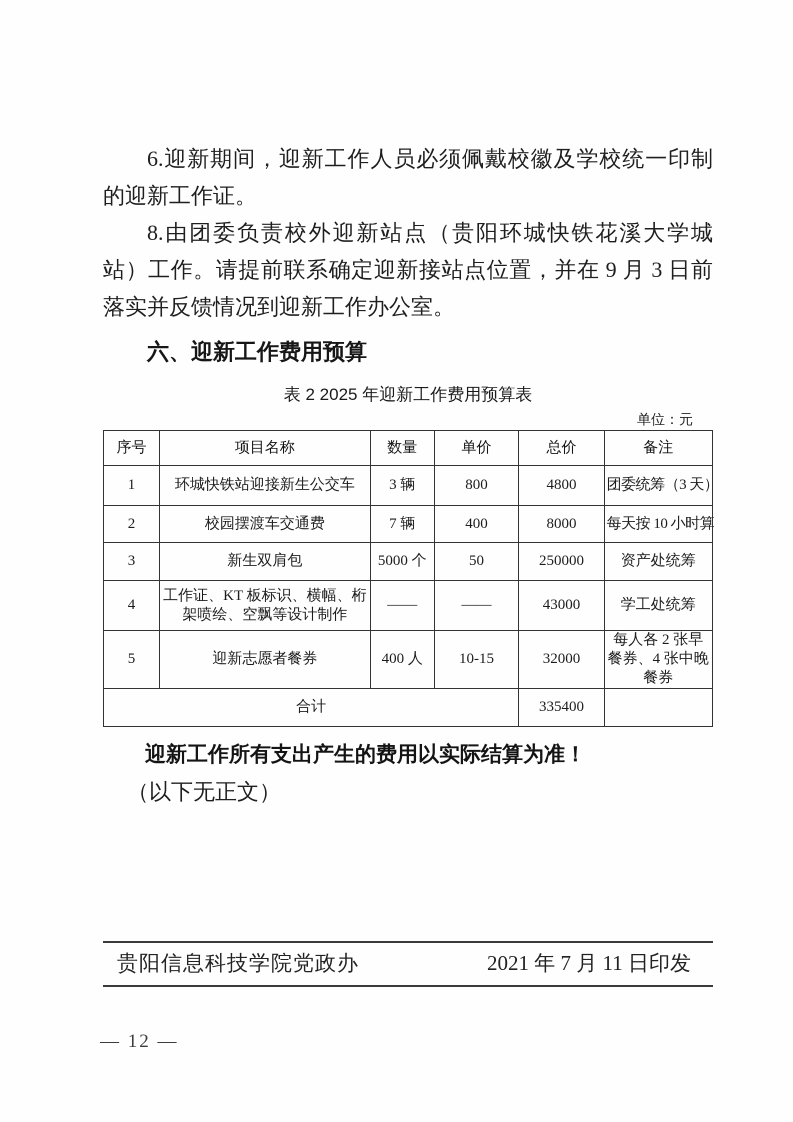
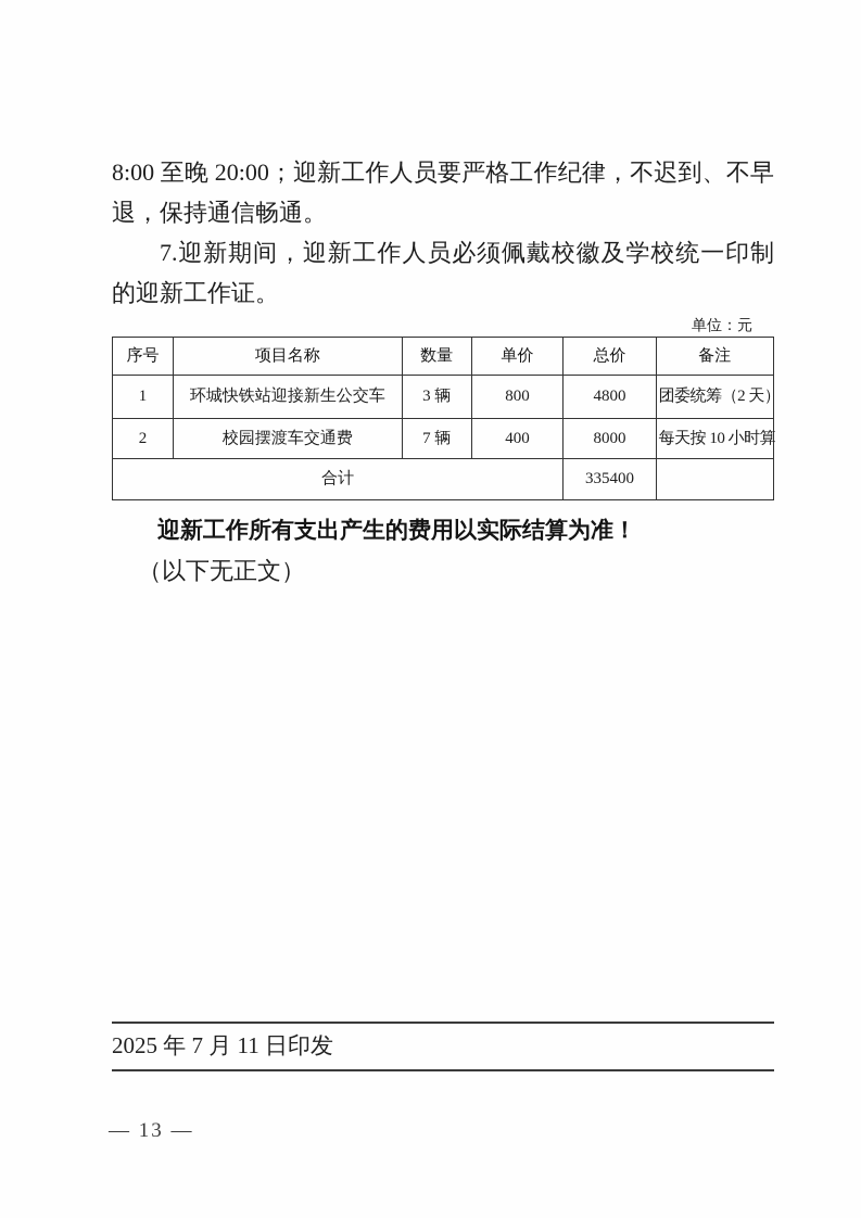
+ 8:00 至晚 20:00；迎新工作人员要严格工作纪律，不迟到、不早退，保持通信畅通。
- 6.迎新期间，迎新工作人员必须佩戴校徽及学校统一印制的迎新工作证。
+ 7.迎新期间，迎新工作人员必须佩戴校徽及学校统一印制的迎新工作证。
- 8.由团委负责校外迎新站点（贵阳环城快铁花溪大学城站）工作。请提前联系确定迎新接站点位置，并在 9 月 3 日前落实并反馈情况到迎新工作办公室。
- 六、迎新工作费用预算
- 表 2 2025 年迎新工作费用预算表
  单位：元
  序号	项目名称	数量	单价	总价	备注
- 1	环城快铁站迎接新生公交车	3 辆	800	4800	团委统筹（3 天）
+ 1	环城快铁站迎接新生公交车	3 辆	800	4800	团委统筹（2 天）
  2	校园摆渡车交通费	7 辆	400	8000	每天按 10 小时算
- 3	新生双肩包	5000 个	50	250000	资产处统筹
- 4	工作证、KT 板标识、横幅、桁架喷绘、空飘等设计制作	——	——	43000	学工处统筹
- 5	迎新志愿者餐券	400 人	10-15	32000	每人各 2 张早餐券、4 张中晚餐券
  合计	335400
  迎新工作所有支出产生的费用以实际结算为准！
  （以下无正文）
- 贵阳信息科技学院党政办
- 2021 年 7 月 11 日印发
+ 2025 年 7 月 11 日印发
- — 12 —
+ — 13 —
